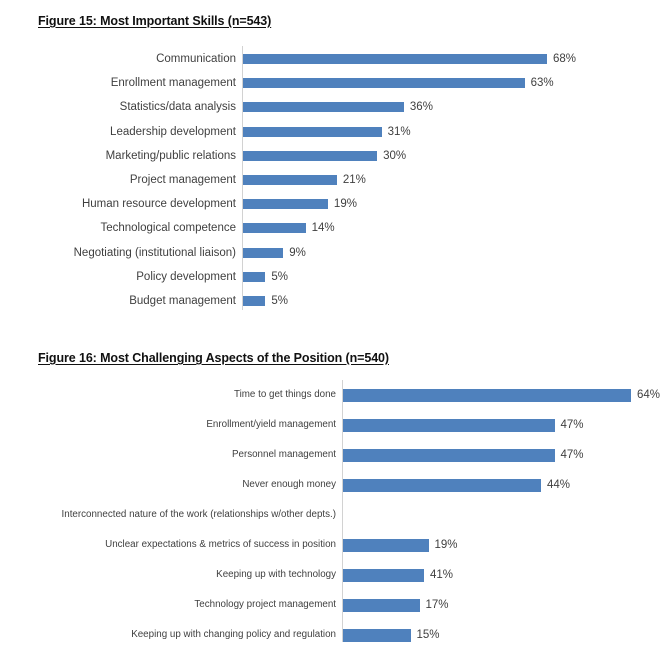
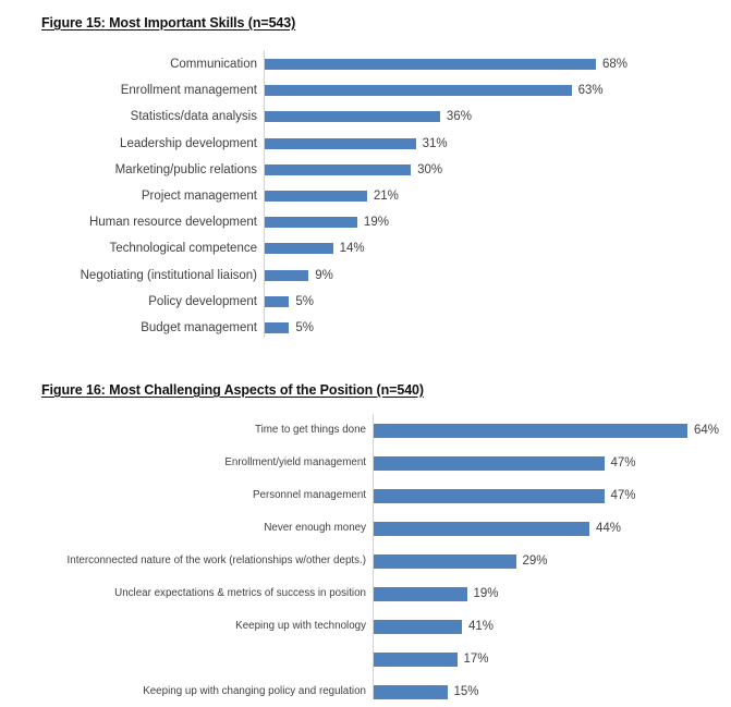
  Figure 15: Most Important Skills (n=543)
  Communication
  68%
  Enrollment management
  63%
  Statistics/data analysis
  36%
  Leadership development
  31%
  Marketing/public relations
  30%
  Project management
  21%
  Human resource development
  19%
  Technological competence
  14%
  Negotiating (institutional liaison)
  9%
  Policy development
  5%
  Budget management
  5%
  Figure 16: Most Challenging Aspects of the Position (n=540)
  Time to get things done
  64%
  Enrollment/yield management
  47%
  Personnel management
  47%
  Never enough money
  44%
  Interconnected nature of the work (relationships w/other depts.)
+ 29%
  Unclear expectations & metrics of success in position
  19%
  Keeping up with technology
  41%
- Technology project management
  17%
  Keeping up with changing policy and regulation
  15%
